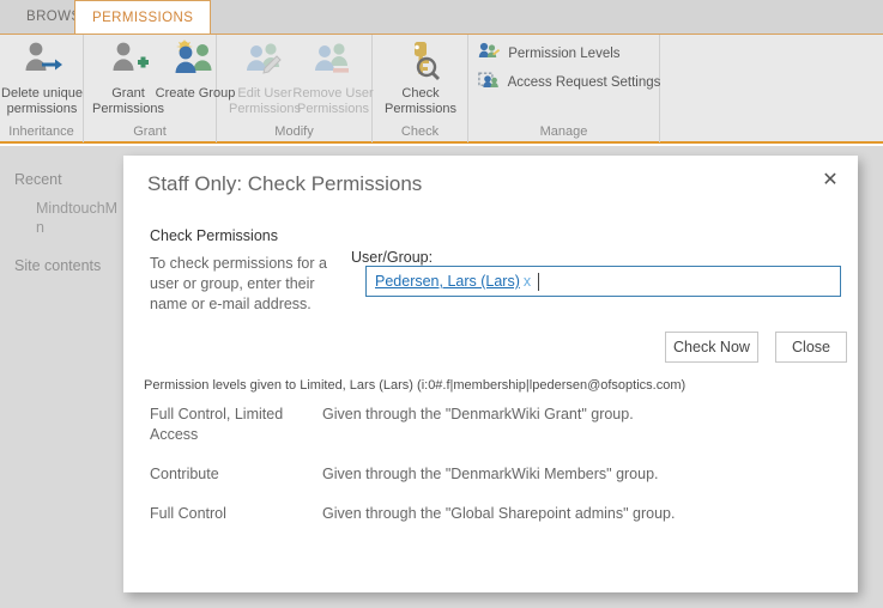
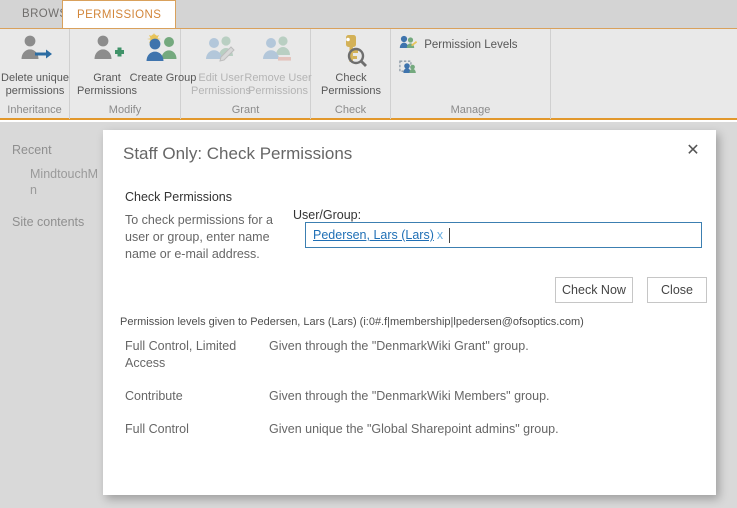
  PERMISSIONS
  Delete unique permissions
  Inheritance
  Grant Permissions
  Create Group
- Grant
+ Modify
  Edit User Permissions
  Remove User Permissions
- Modify
+ Grant
  Check Permissions
  Check
  Permission Levels
- Access Request Settings
  Manage
  Recent
  MindtouchM n
  Site contents
  Staff Only: Check Permissions
  ✕
  Check Permissions
- To check permissions for a user or group, enter their name or e-mail address.
+ To check permissions for a user or group, enter name name or e-mail address.
  User/Group:
  Pedersen, Lars (Lars) x
  Check Now
  Close
- Permission levels given to Limited, Lars (Lars) (i:0#.f|membership|lpedersen@ofsoptics.com)
+ Permission levels given to Pedersen, Lars (Lars) (i:0#.f|membership|lpedersen@ofsoptics.com)
  Full Control, Limited Access	Given through the "DenmarkWiki Grant" group.
  Contribute	Given through the "DenmarkWiki Members" group.
- Full Control	Given through the "Global Sharepoint admins" group.
+ Full Control	Given unique the "Global Sharepoint admins" group.
